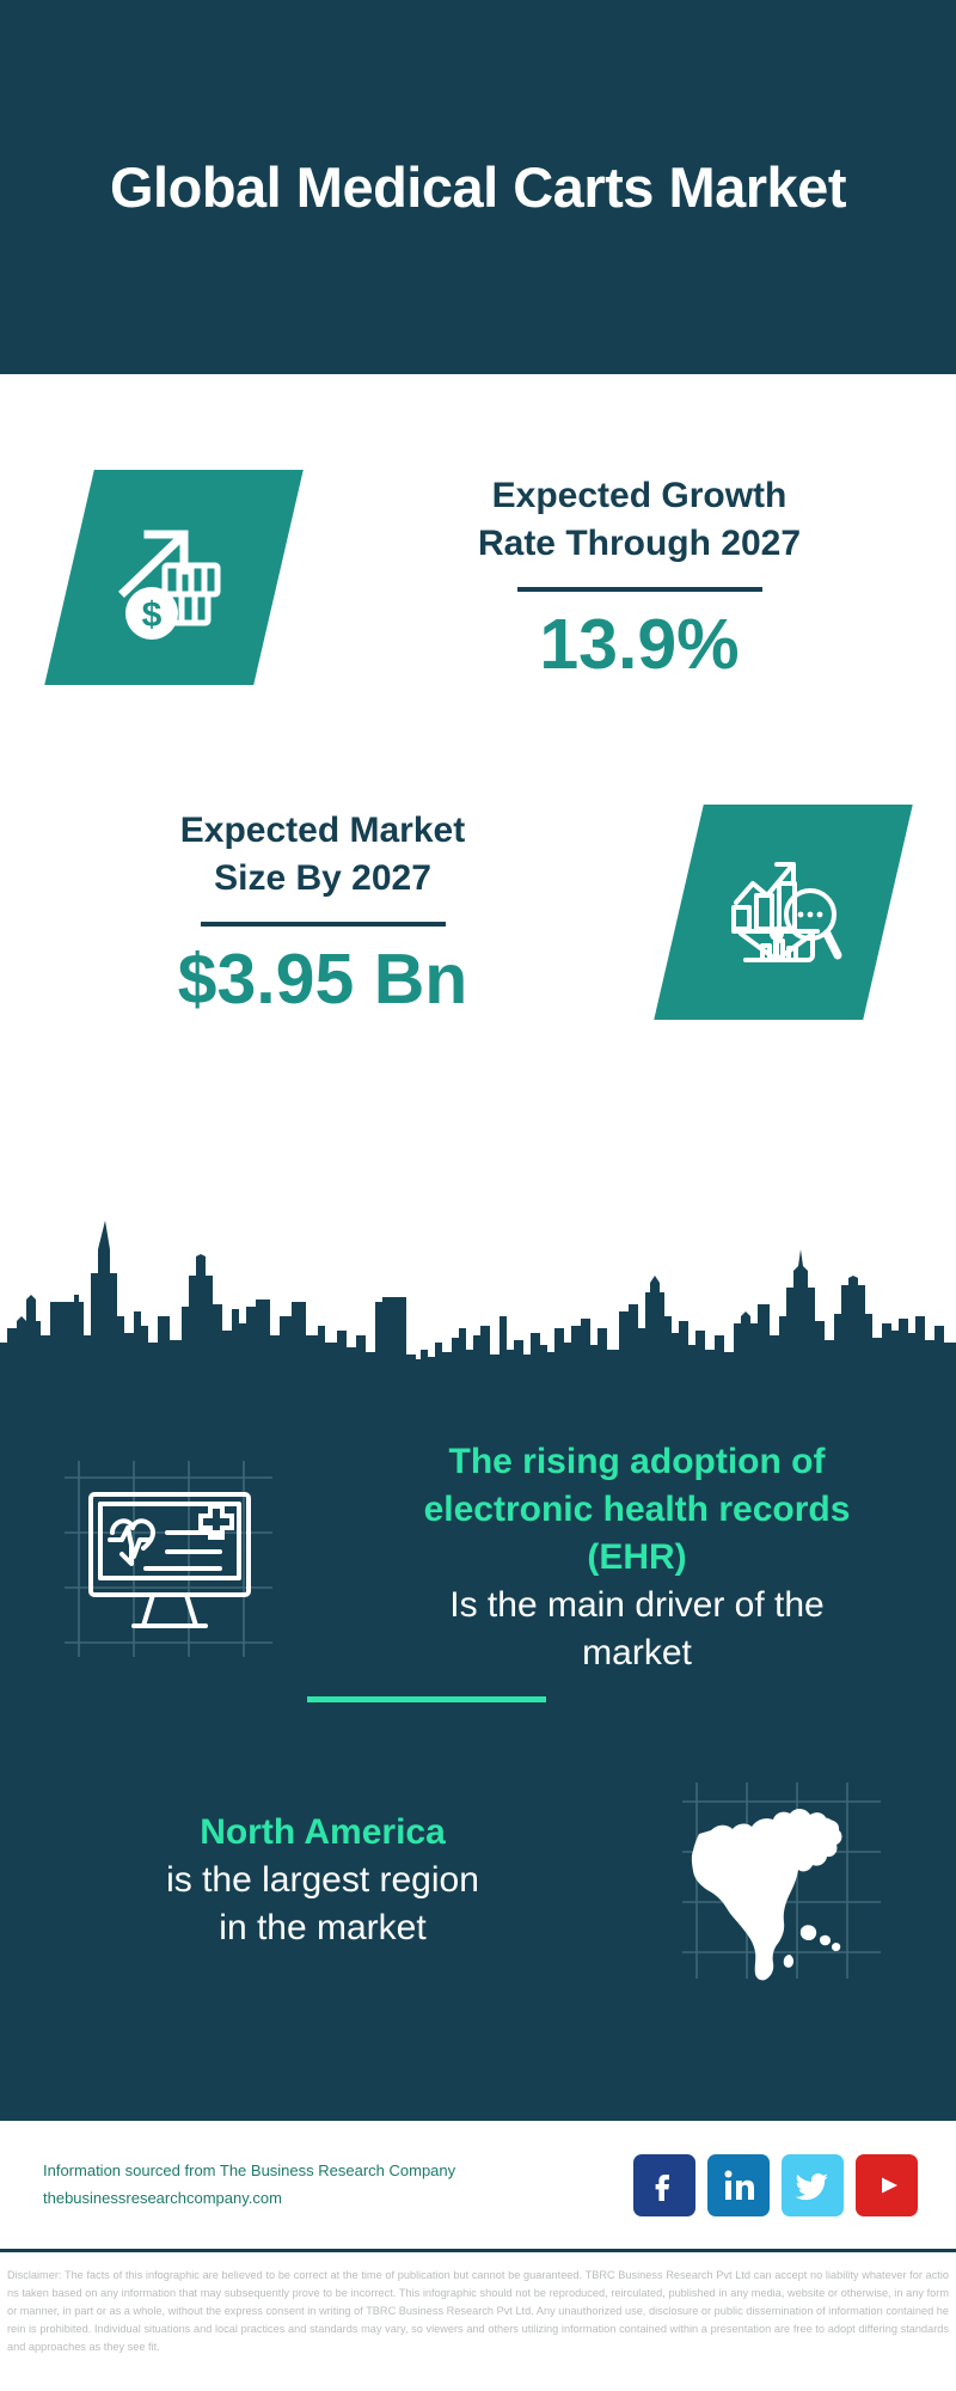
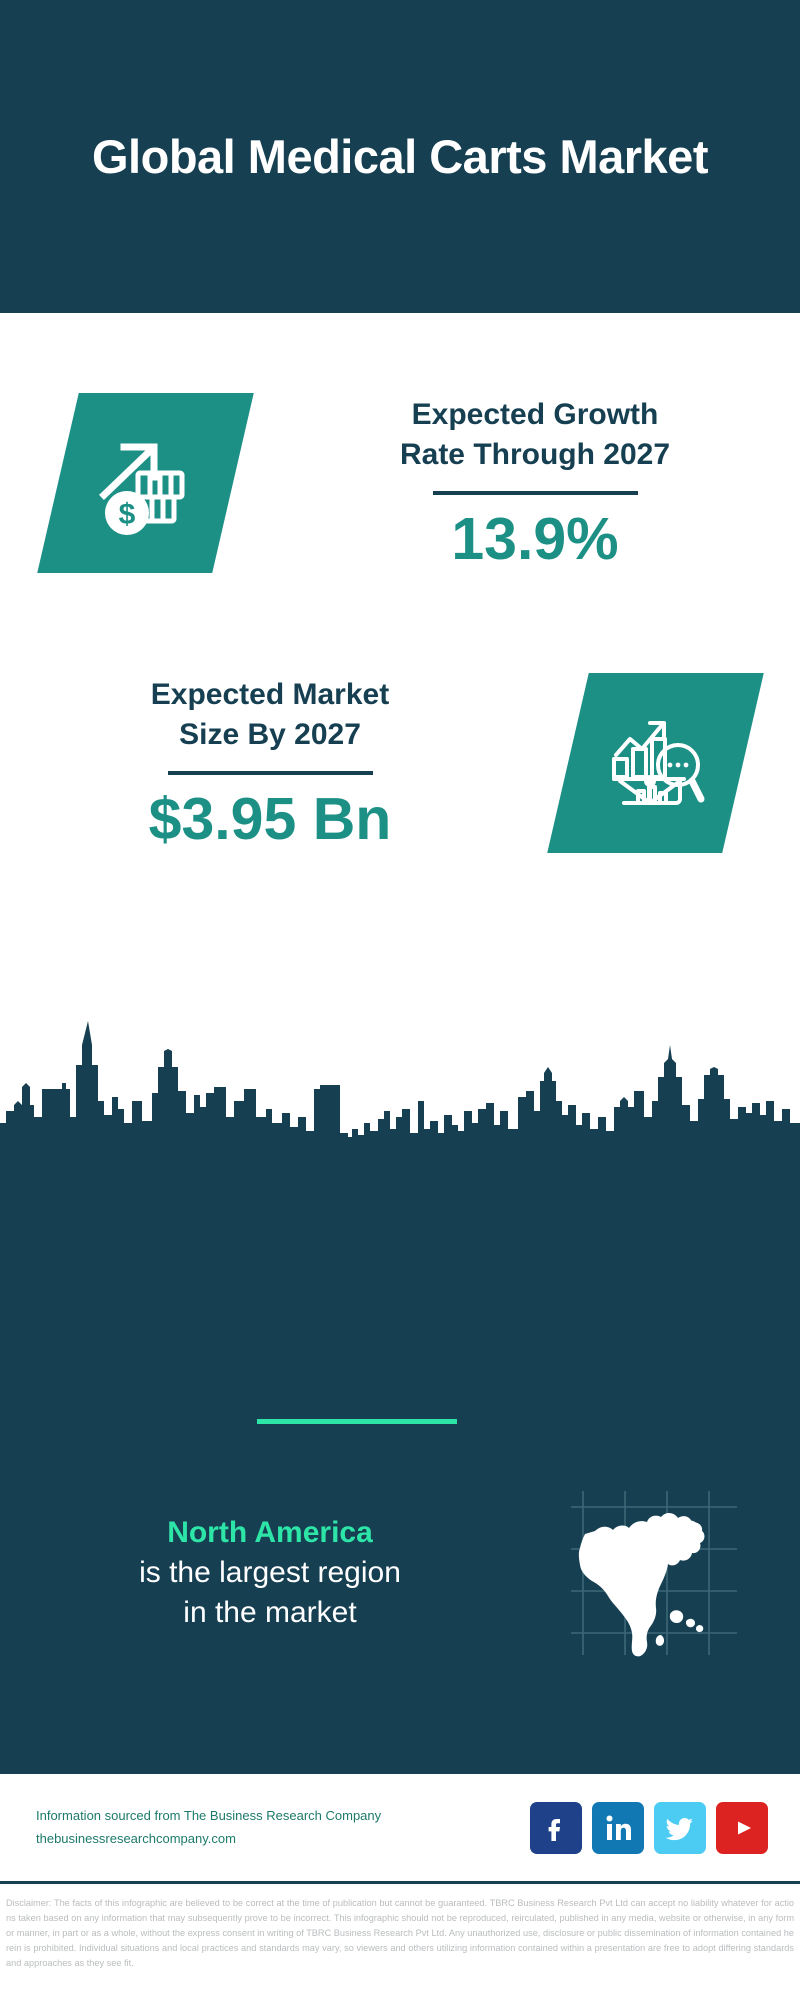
  Global Medical Carts Market
  Expected Growth
  Rate Through 2027
  13.9%
  Expected Market
  Size By 2027
  $3.95 Bn
- The rising adoption of
- electronic health records
- (EHR)
- Is the main driver of the
- market
  North America
  is the largest region
  in the market
  Information sourced from The Business Research Company
  thebusinessresearchcompany.com
  Disclaimer: The facts of this infographic are believed to be correct at the time of publication but cannot be guaranteed. TBRC Business Research Pvt Ltd can accept no liability whatever for actions taken based on any information that may subsequently prove to be incorrect. This infographic should not be reproduced, reirculated, published in any media, website or otherwise, in any form or manner, in part or as a whole, without the express consent in writing of TBRC Business Research Pvt Ltd. Any unauthorized use, disclosure or public dissemination of information contained herein is prohibited. Individual situations and local practices and standards may vary, so viewers and others utilizing information contained within a presentation are free to adopt differing standards and approaches as they see fit.
